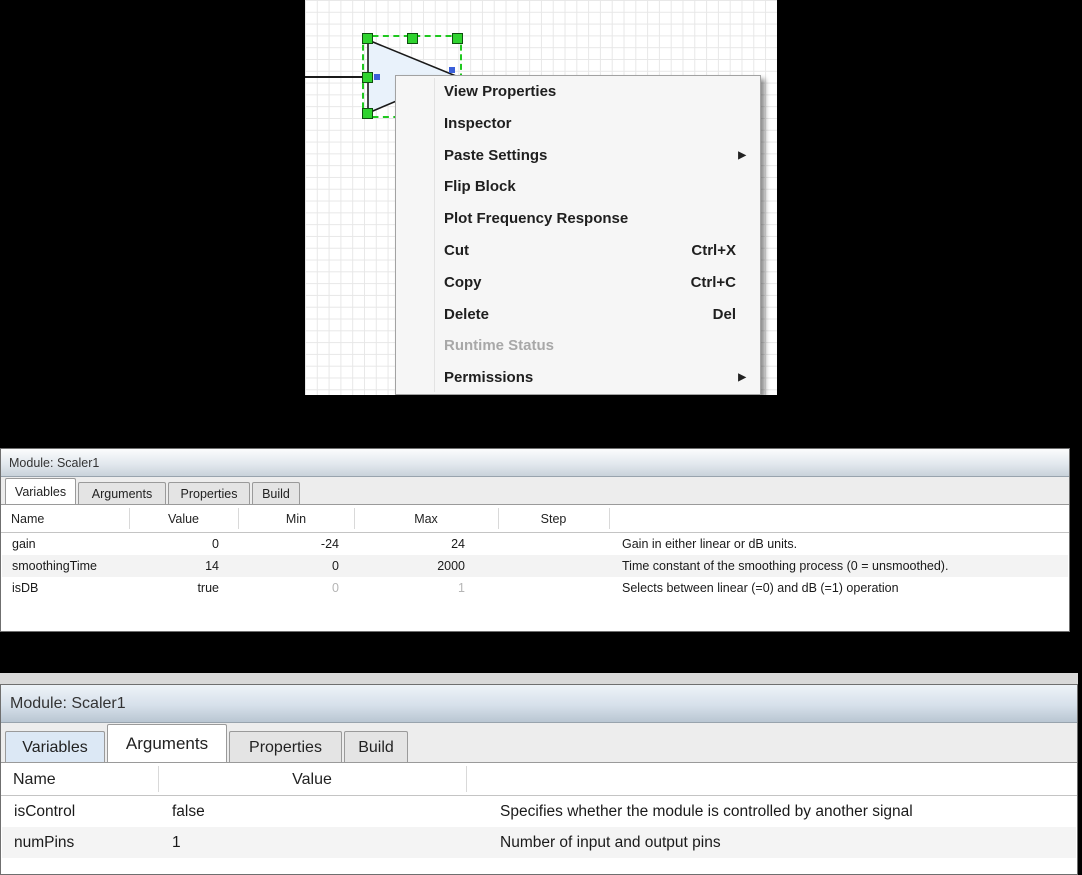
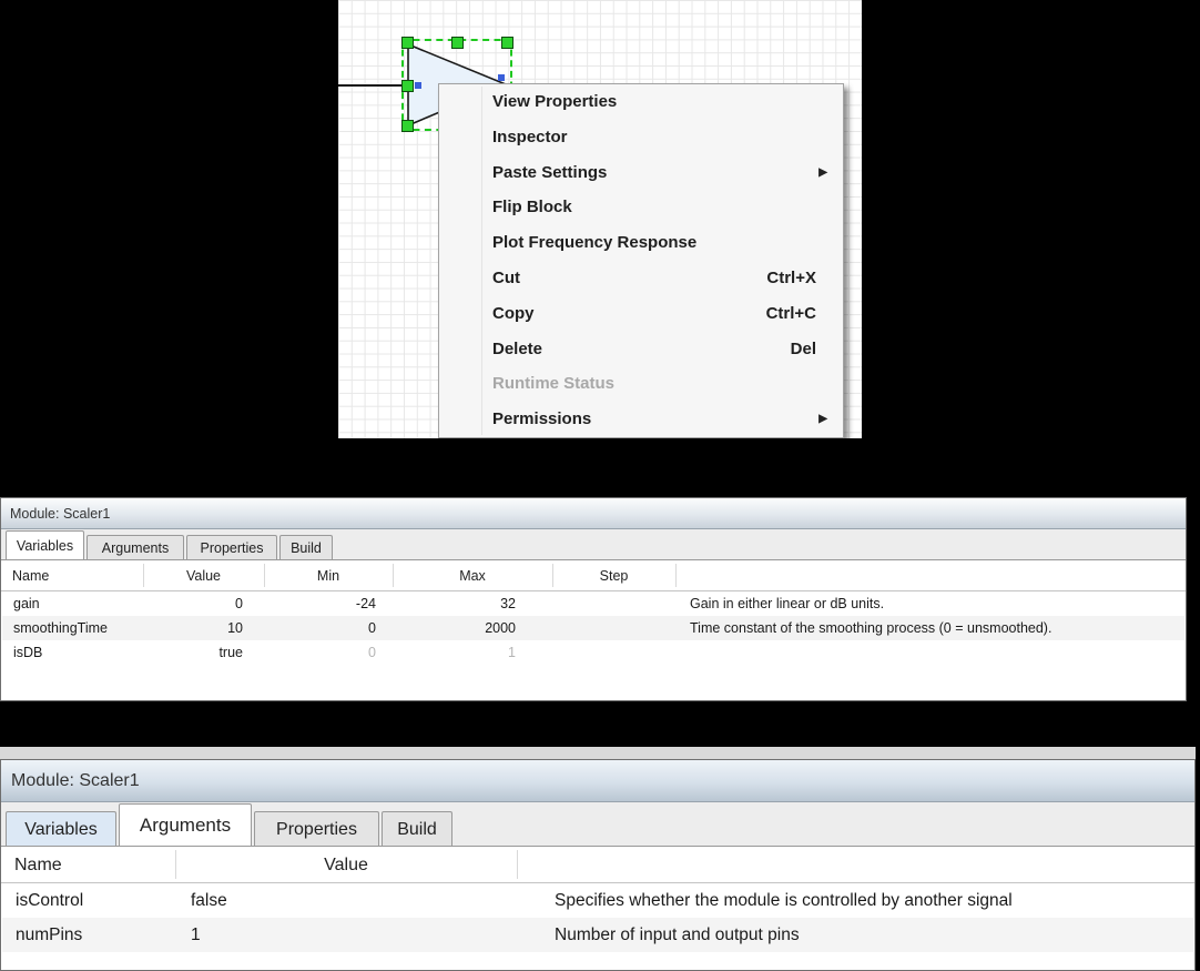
  View Properties
  Inspector
  Paste Settings
  ▶
  Flip Block
  Plot Frequency Response
  Cut
  Ctrl+X
  Copy
  Ctrl+C
  Delete
  Del
  Runtime Status
  Permissions
  ▶
  Module: Scaler1
  Variables
  Arguments
  Properties
  Build
  Name
  Value
  Min
  Max
  Step
  gain
  0
  -24
- 24
+ 32
  Gain in either linear or dB units.
  smoothingTime
- 14
+ 10
  0
  2000
  Time constant of the smoothing process (0 = unsmoothed).
  isDB
  true
  0
  1
- Selects between linear (=0) and dB (=1) operation
  Module: Scaler1
  Variables
  Arguments
  Properties
  Build
  Name
  Value
  isControl
  false
  Specifies whether the module is controlled by another signal
  numPins
  1
  Number of input and output pins
